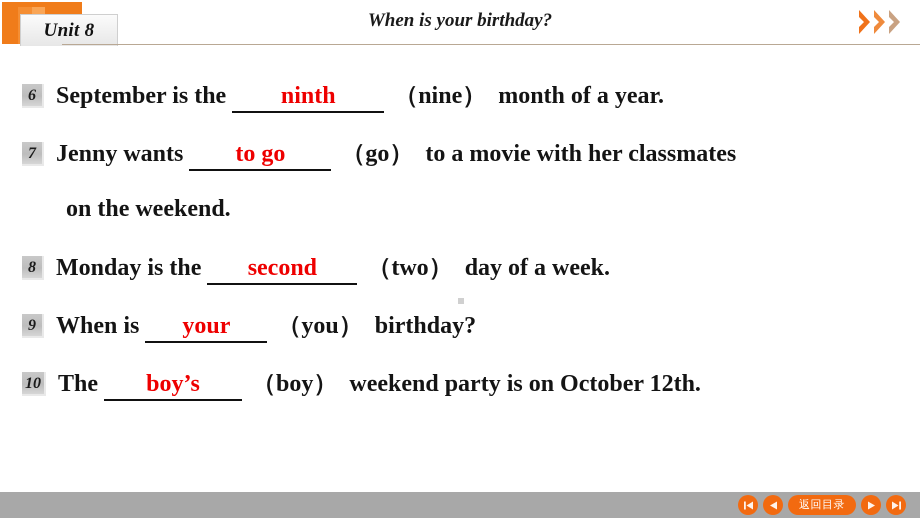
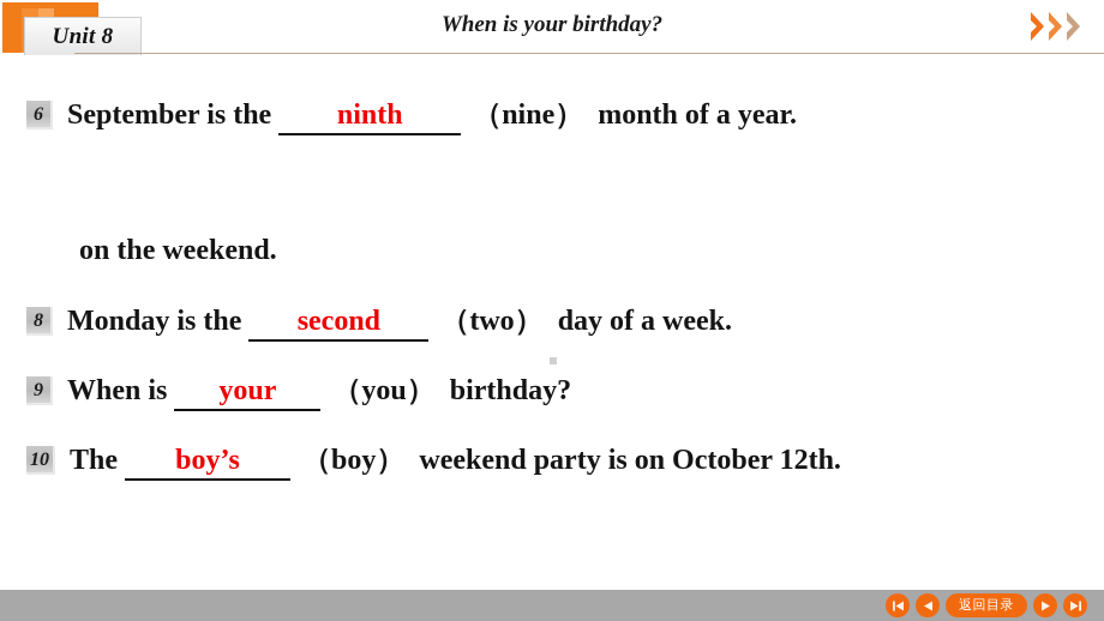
  Unit 8
  When is your birthday?
  6
  September is the
  ninth
  （nine）
  month of a year.
- 7
- Jenny wants
- to go
- （go）
- to a movie with her classmates
  on the weekend.
  8
  Monday is the
  second
  （two）
  day of a week.
  9
  When is
  your
  （you）
  birthday?
  10
  The
  boy’s
  （boy）
  weekend party is on October 12th.
  返回目录
